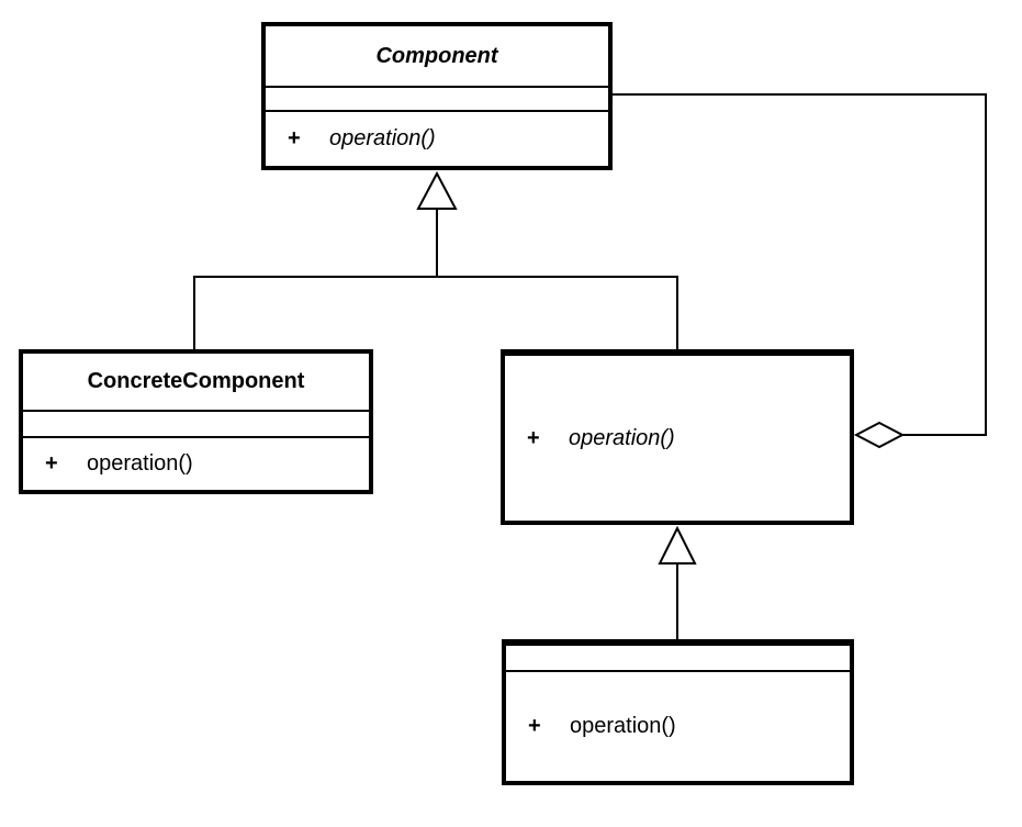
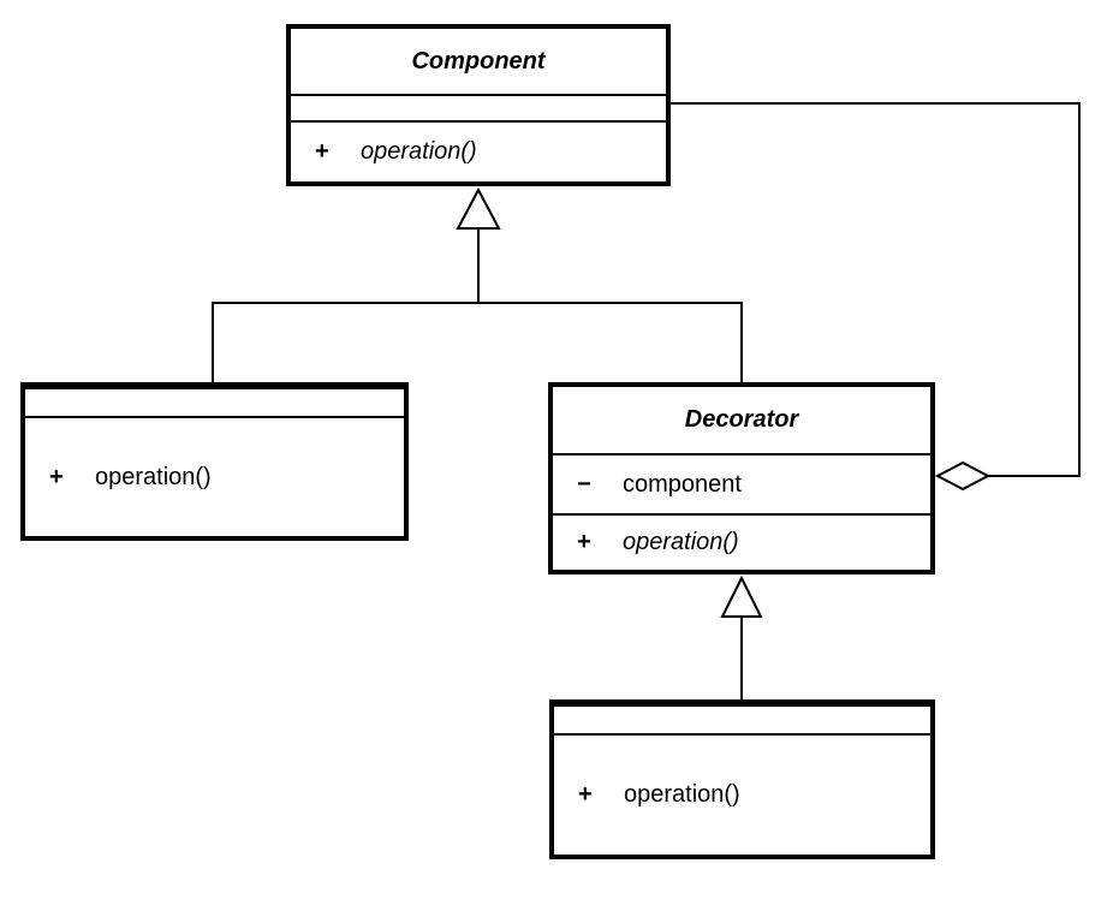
  Component
  +
  operation()
- ConcreteComponent
  +
  operation()
+ Decorator
+ −
+ component
  +
  operation()
  +
  operation()
